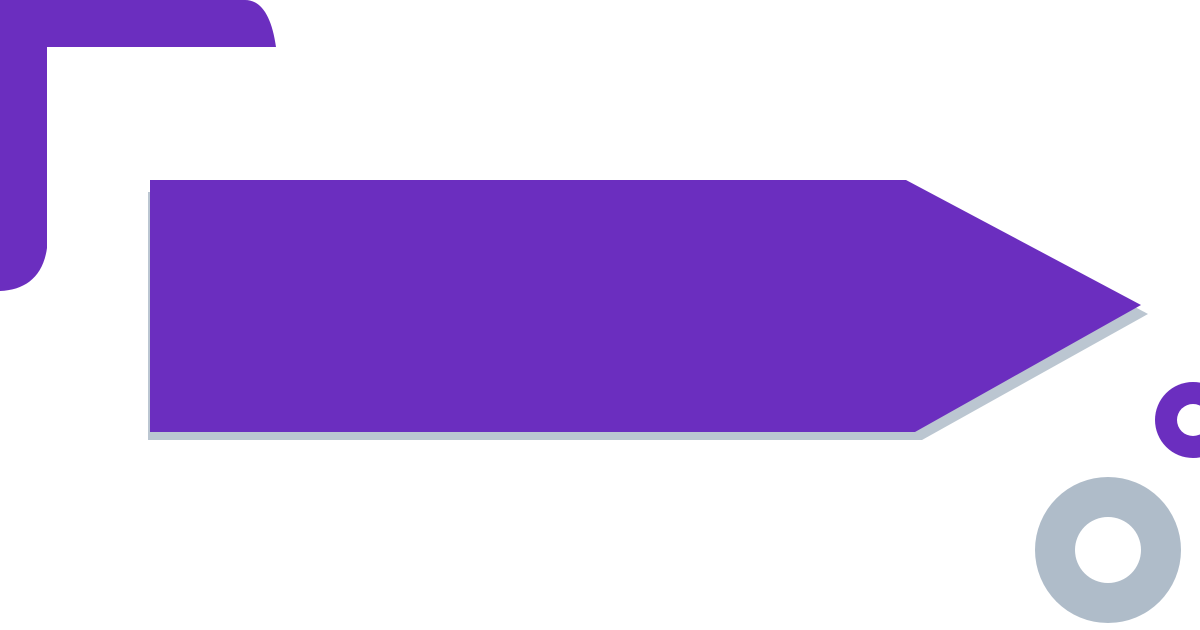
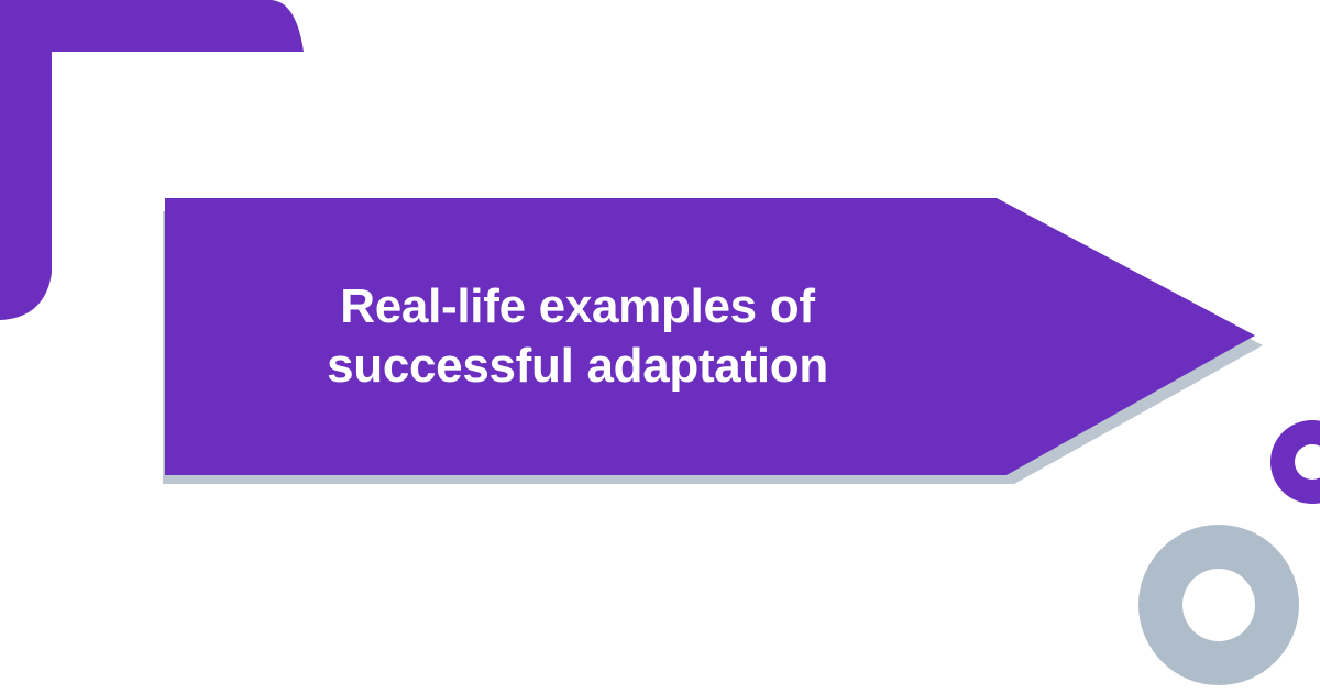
+ Real-life examples of successful adaptation
